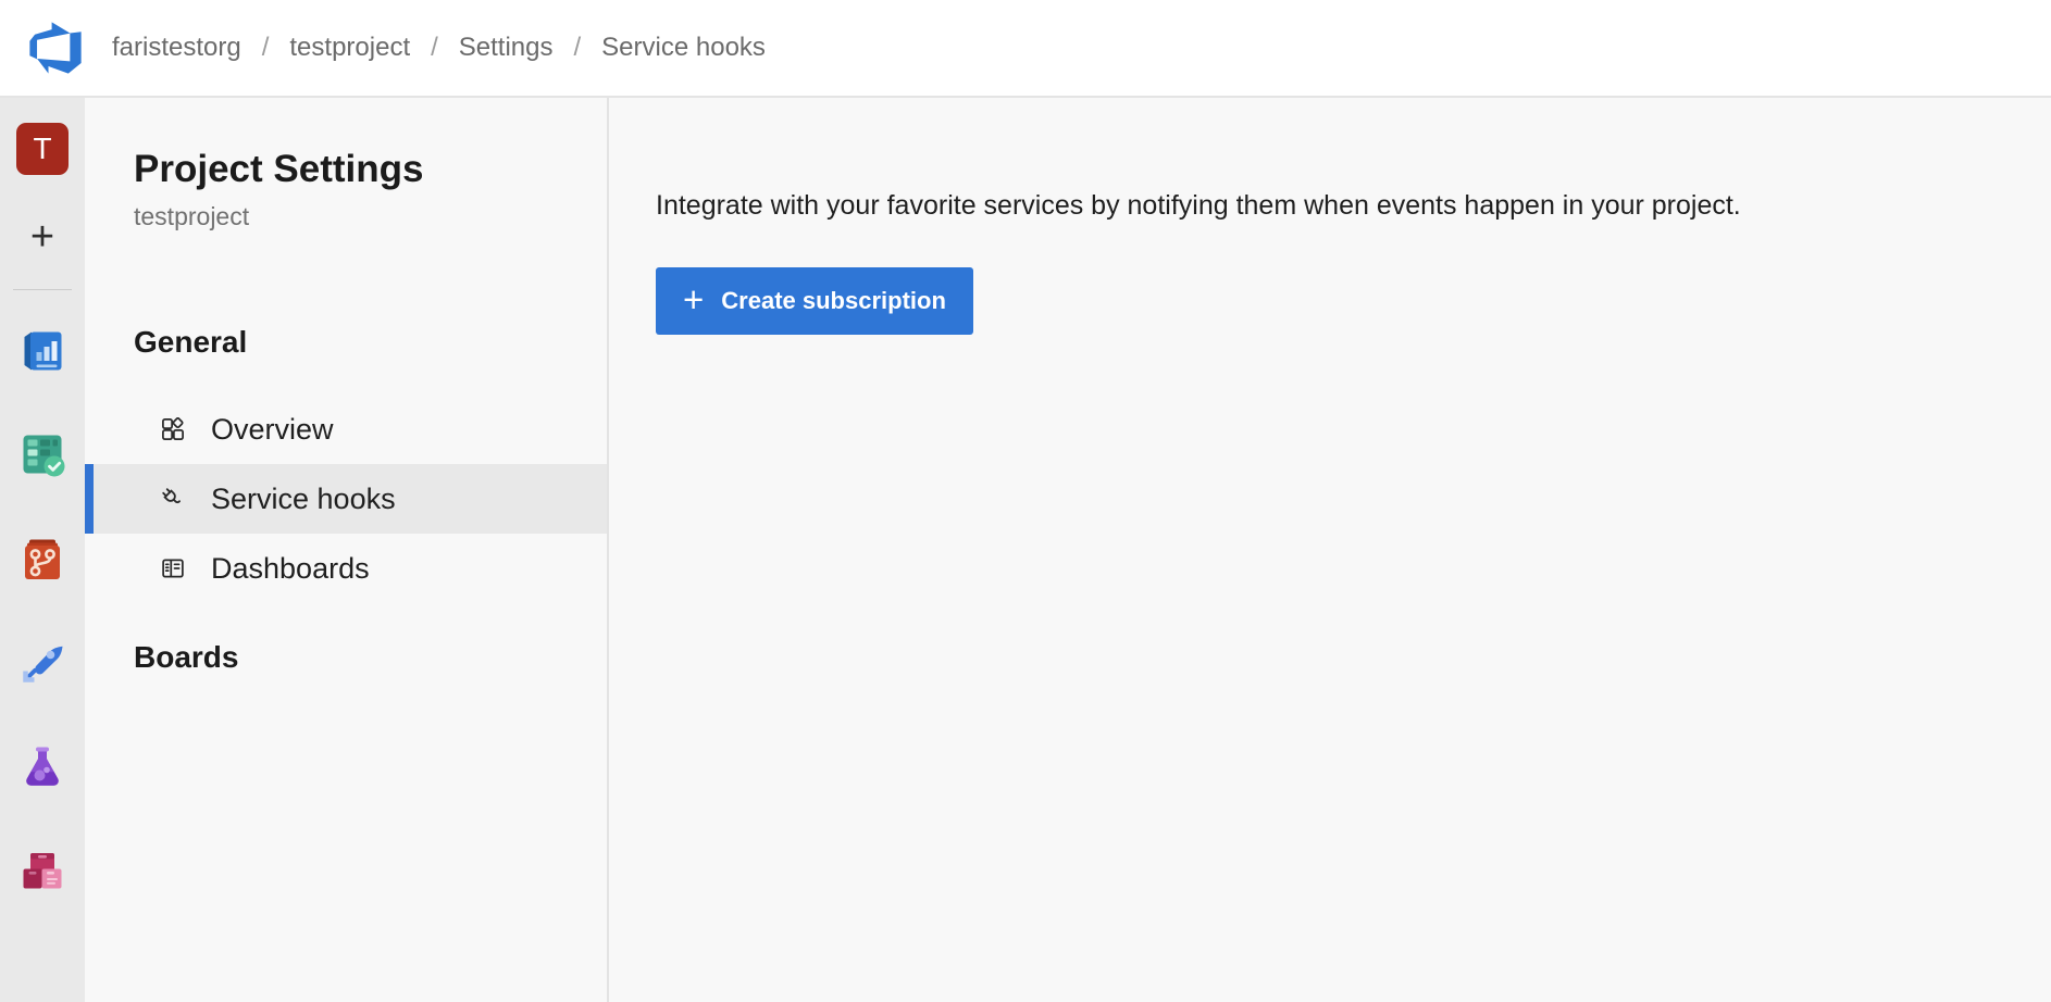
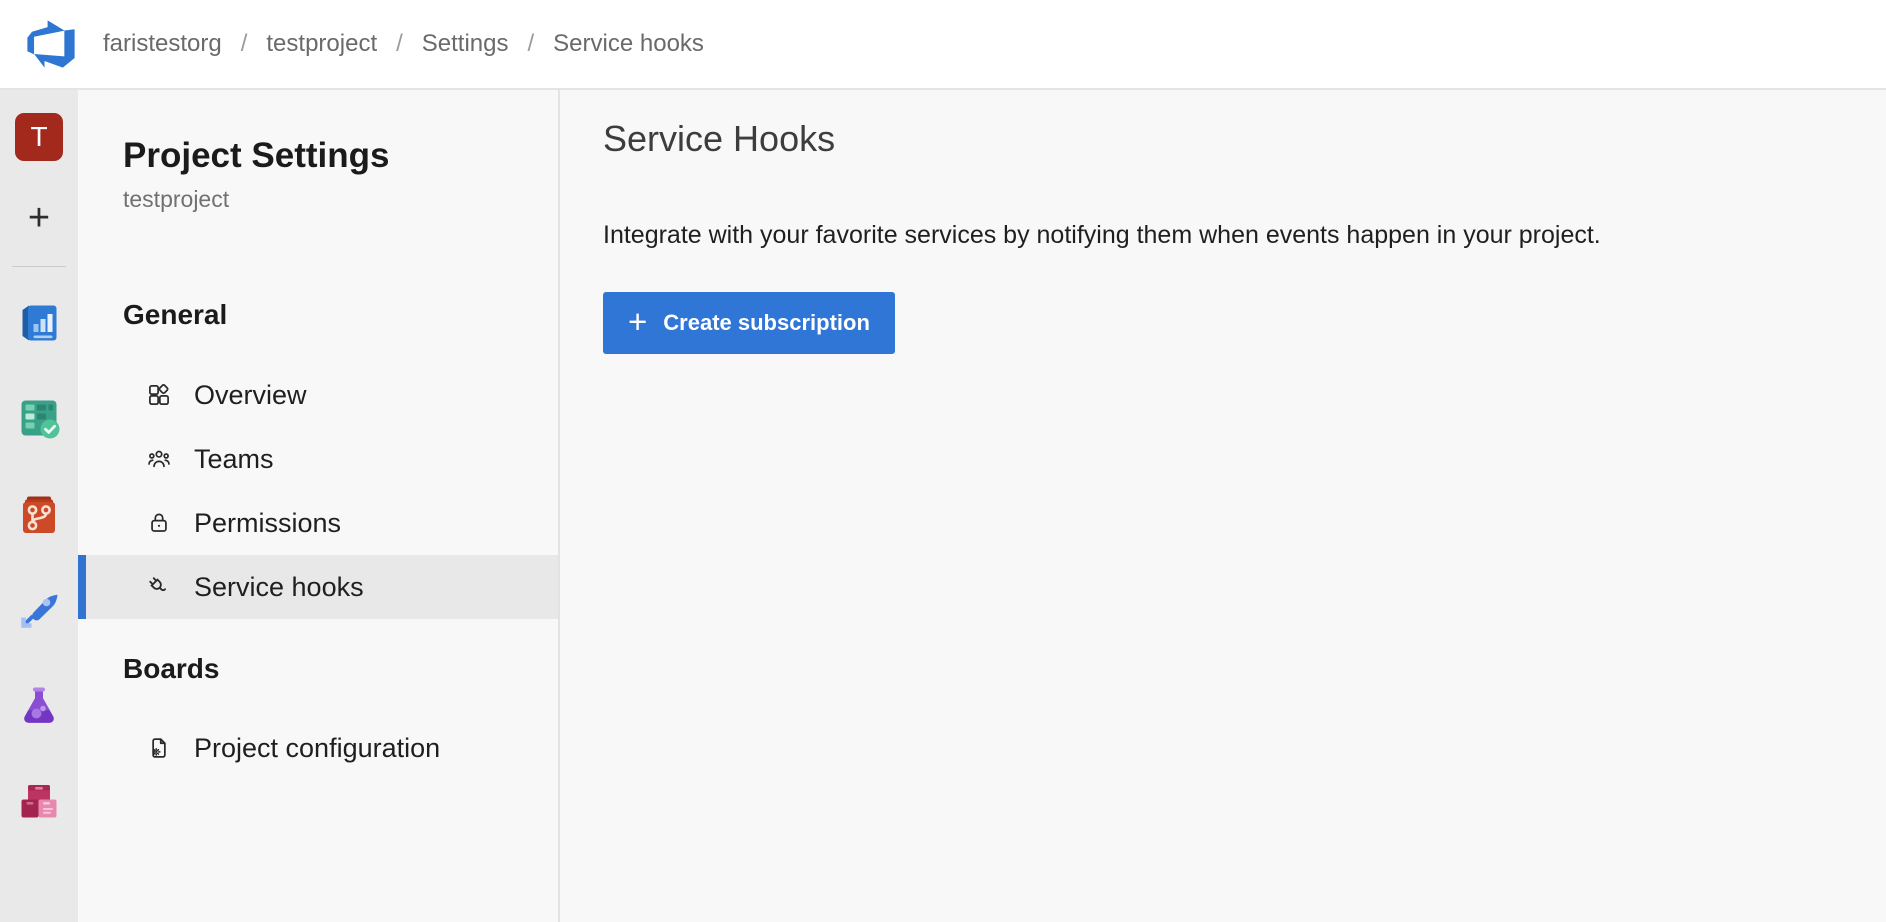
  faristestorg
  /
  testproject
  /
  Settings
  /
  Service hooks
  T
  +
  Project Settings
  testproject
  General
  Overview
+ Teams
+ Permissions
  Service hooks
- Dashboards
  Boards
+ Project configuration
+ Service Hooks
  Integrate with your favorite services by notifying them when events happen in your project.
  +
  Create subscription
